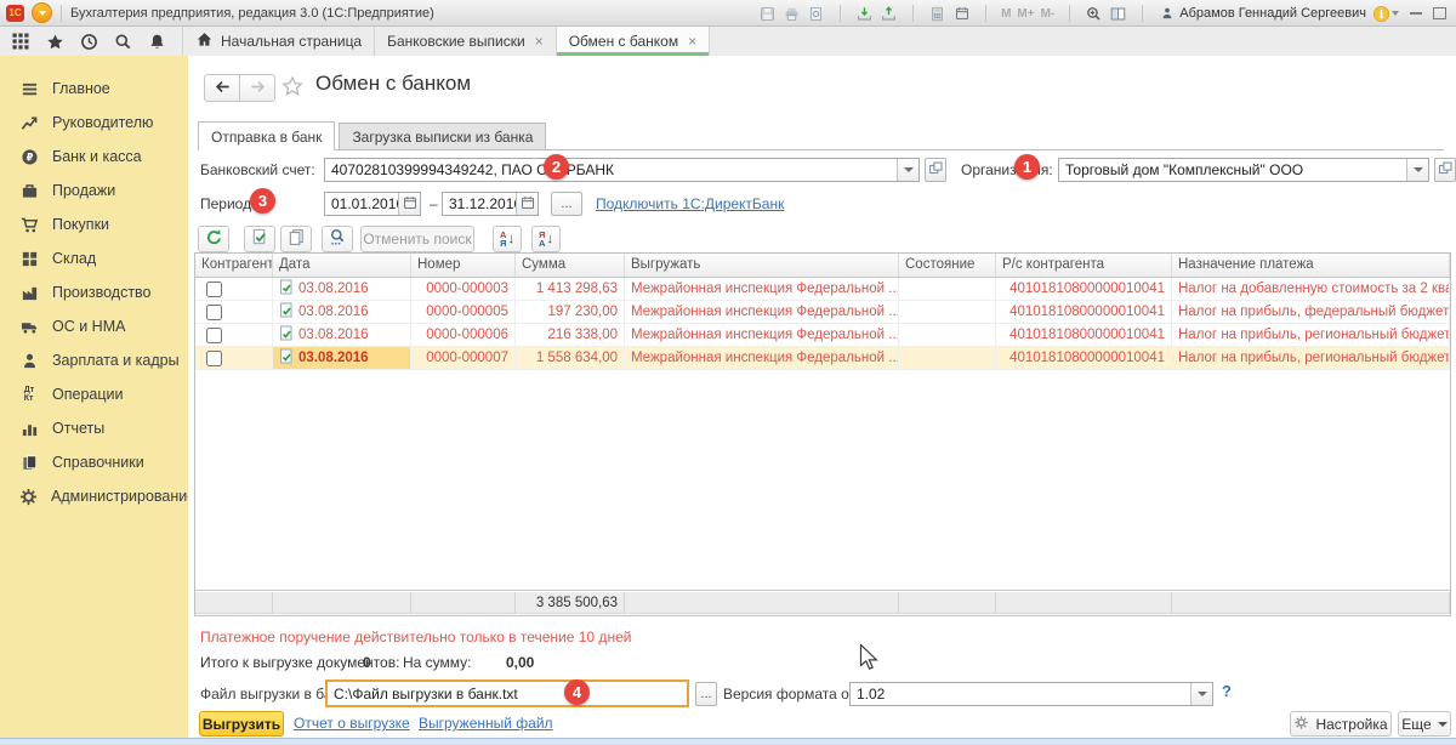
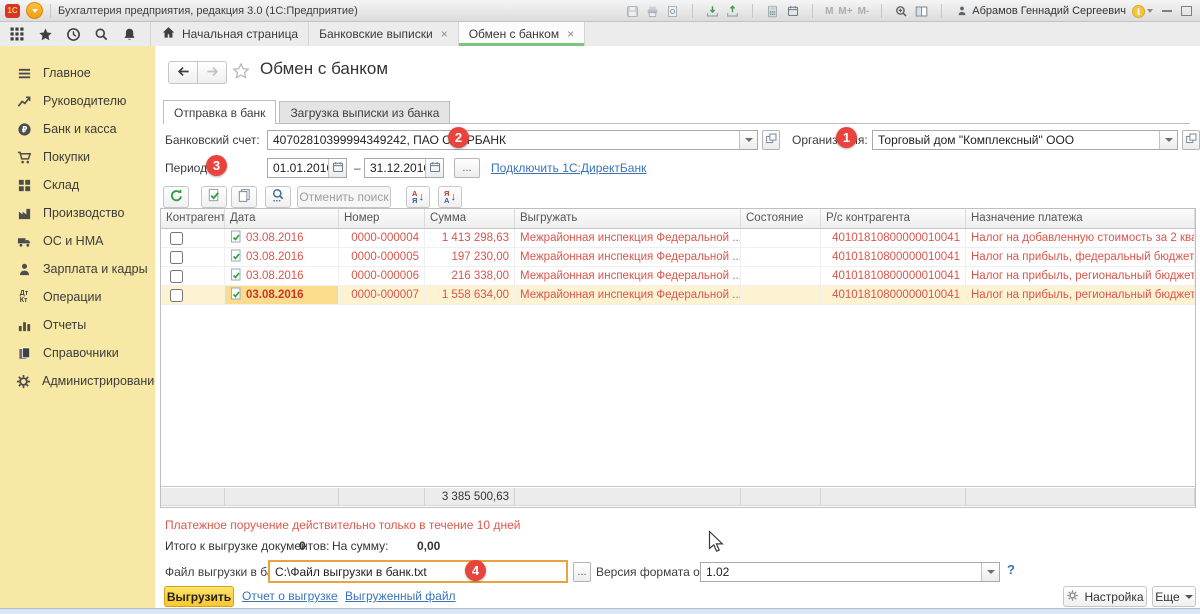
  1С
  Бухгалтерия предприятия, редакция 3.0 (1С:Предприятие)
  M
  M+
  M-
  Абрамов Геннадий Сергеевич
  i
  Начальная страница
  Банковские выписки
  ×
  Обмен с банком
  ×
  Главное
  Руководителю
  ₽
  Банк и касса
- Продажи
  Покупки
  Склад
  Производство
  ОС и НМА
  Зарплата и кадры
  Операции
  Отчеты
  Справочники
  Администрировани
  Обмен с банком
  Отправка в банк
  Загрузка выписки из банка
  Банковский счет:
  40702810399994349242, ПАО СРБАНК
  2
  Организя:
  Торговый дом "Комплексный" ООО
  1
  Период
  3
  01.01.201
  –
  31.12.201
  ...
  Подключить 1С:ДиректБанк
  Отменить поиск
  А
  Я
  ↓
  Я
  А
  ↓
  Контрагент
  Дата
  Номер
  Сумма
  Выгружать
  Состояние
  Р/с контрагента
  Назначение платежа
  03.08.2016
- 0000-000003
+ 0000-000004
  1 413 298,63
  Межрайонная инспекция Федеральной ...
  40101810800000010041
  Налог на добавленную стоимость за 2 ква
  03.08.2016
  0000-000005
  197 230,00
  Межрайонная инспекция Федеральной ...
  40101810800000010041
  Налог на прибыль, федеральный бюджет
  03.08.2016
  0000-000006
  216 338,00
  Межрайонная инспекция Федеральной ...
  40101810800000010041
  Налог на прибыль, региональный бюджет
  03.08.2016
  0000-000007
  1 558 634,00
  Межрайонная инспекция Федеральной ..
  40101810800000010041
  Налог на прибыль, региональный бюджет
  3 385 500,63
  Платежное поручение действительно только в течение 10 дней
  Итого к выгрузке документов:
  0
  На сумму:
  0,00
  Файл выгрузки в б
  C:\Файл выгрузки в банк.txt
  4
  ...
  Версия формата о
  1.02
  ?
  Выгрузить
  Отчет о выгрузке
  Выгруженный файл
  Настройка
  Еще
